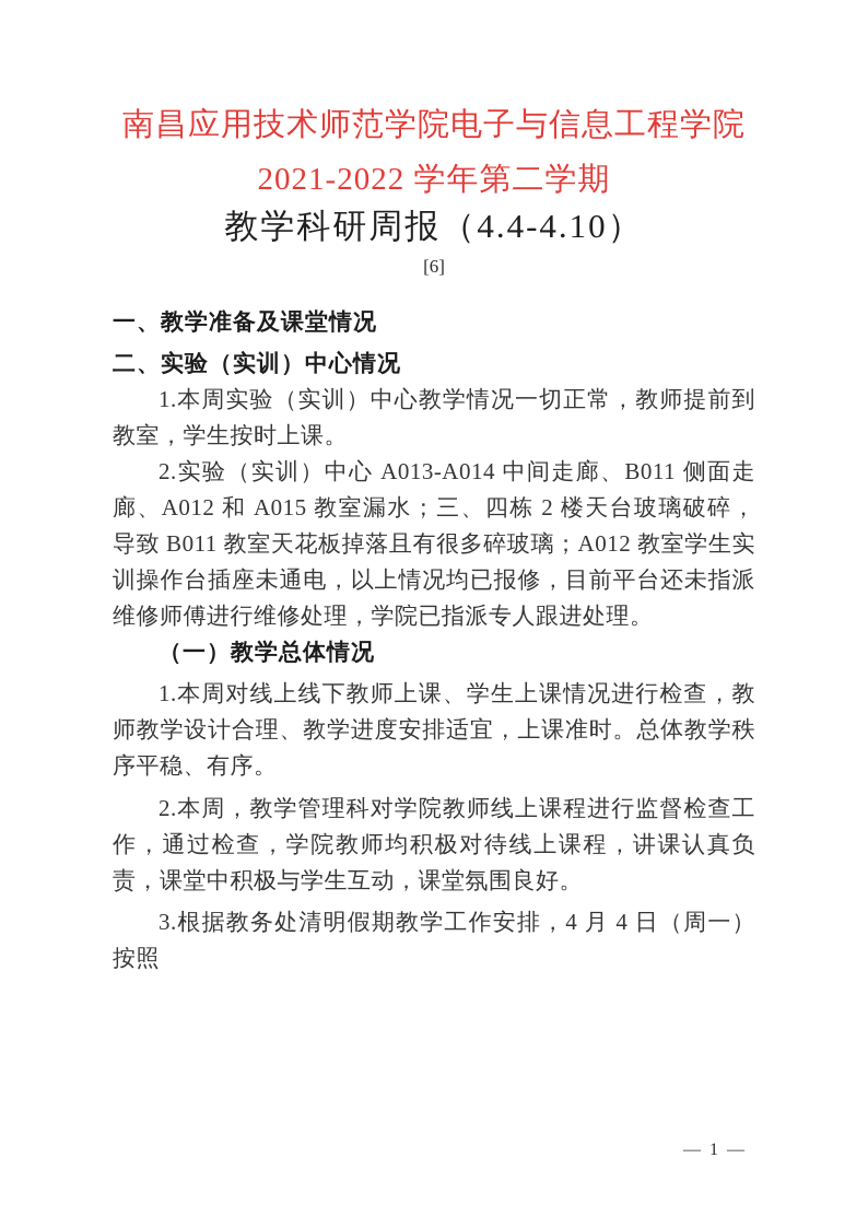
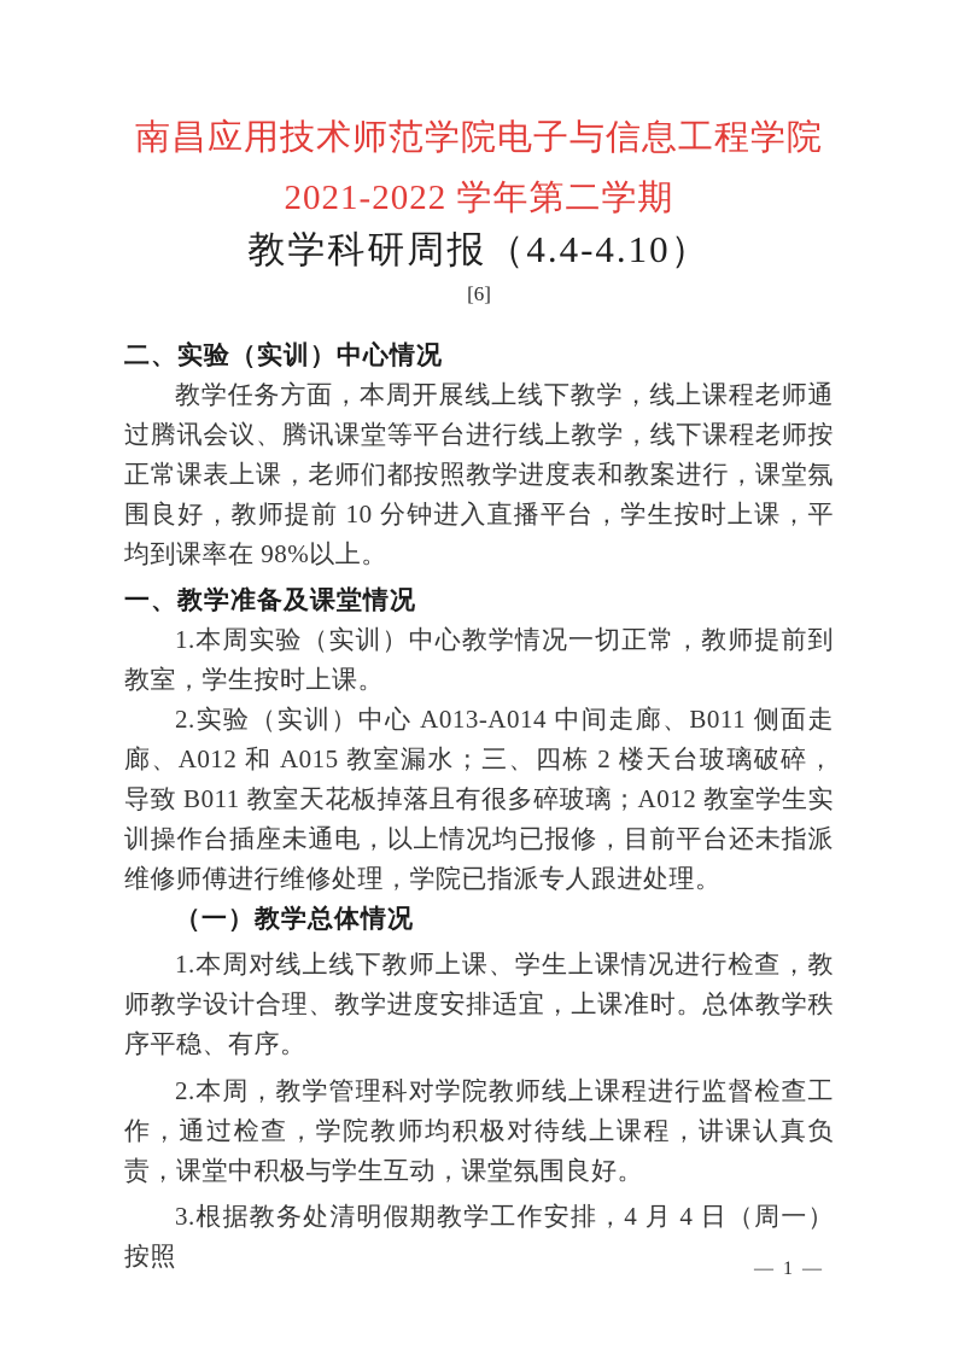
  南昌应用技术师范学院电子与信息工程学院
  2021-2022 学年第二学期
  教学科研周报（4.4-4.10）
  [6]
- 一、教学准备及课堂情况
+ 二、实验（实训）中心情况
+ 教学任务方面，本周开展线上线下教学，线上课程老师通过腾讯会议、腾讯课堂等平台进行线上教学，线下课程老师按正常课表上课，老师们都按照教学进度表和教案进行，课堂氛围良好，教师提前 10 分钟进入直播平台，学生按时上课，平均到课率在 98%以上。
- 二、实验（实训）中心情况
+ 一、教学准备及课堂情况
  1.本周实验（实训）中心教学情况一切正常，教师提前到教室，学生按时上课。
  2.实验（实训）中心 A013-A014 中间走廊、B011 侧面走廊、A012 和 A015 教室漏水；三、四栋 2 楼天台玻璃破碎，导致 B011 教室天花板掉落且有很多碎玻璃；A012 教室学生实训操作台插座未通电，以上情况均已报修，目前平台还未指派维修师傅进行维修处理，学院已指派专人跟进处理。
  （一）教学总体情况
  1.本周对线上线下教师上课、学生上课情况进行检查，教师教学设计合理、教学进度安排适宜，上课准时。总体教学秩序平稳、有序。
  2.本周，教学管理科对学院教师线上课程进行监督检查工作，通过检查，学院教师均积极对待线上课程，讲课认真负责，课堂中积极与学生互动，课堂氛围良好。
  3.根据教务处清明假期教学工作安排，4 月 4 日（周一）按照
  — 1 —
